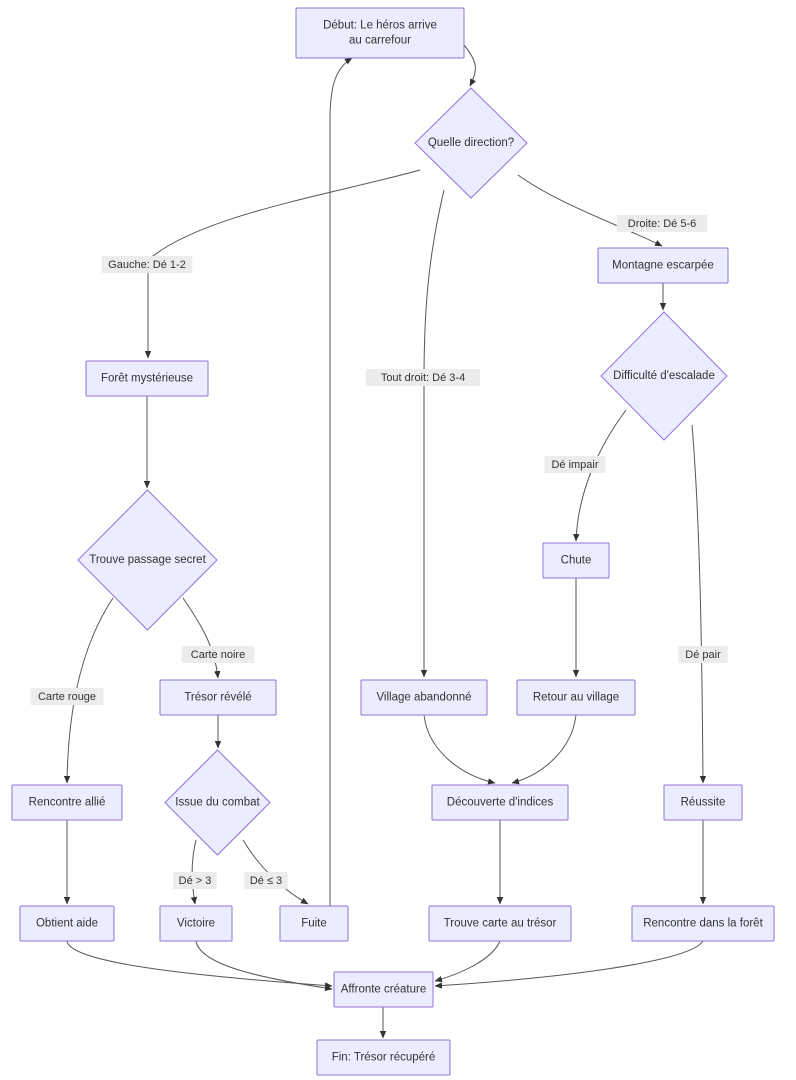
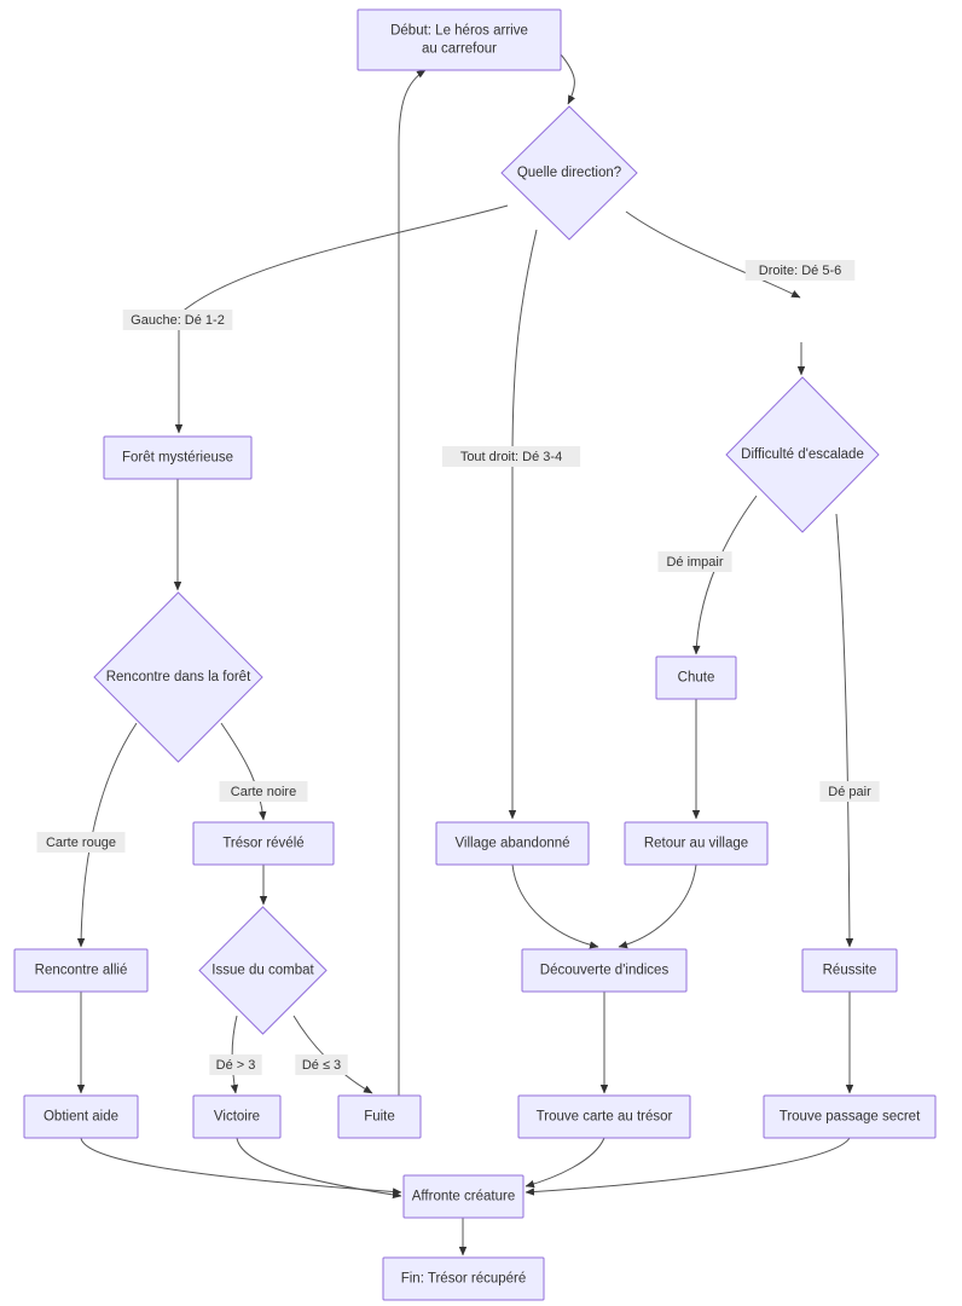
  Gauche: Dé 1-2
  Tout droit: Dé 3-4
  Droite: Dé 5-6
  Dé impair
  Dé pair
  Carte rouge
  Carte noire
  Dé > 3
  Dé ≤ 3
  Début: Le héros arrive
  au carrefour
  Quelle direction?
- Montagne escarpée
  Forêt mystérieuse
  Difficulté d'escalade
- Trouve passage secret
+ Rencontre dans la forêt
  Chute
  Trésor révélé
  Village abandonné
  Retour au village
  Rencontre allié
  Issue du combat
  Découverte d'indices
  Réussite
  Obtient aide
  Victoire
  Fuite
  Trouve carte au trésor
- Rencontre dans la forêt
+ Trouve passage secret
  Affronte créature
  Fin: Trésor récupéré
